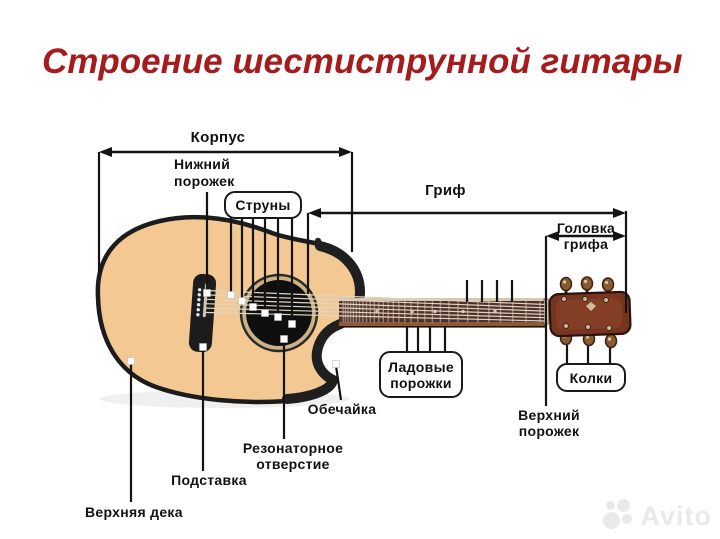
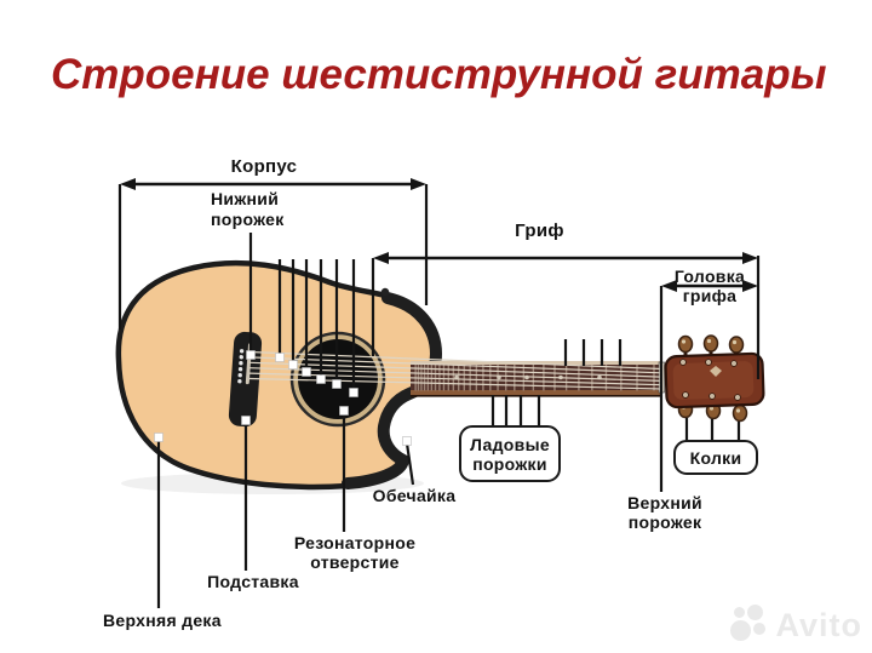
  Строение шестиструнной гитары
  Корпус
  Нижний
  порожек
  Гриф
  Головка
  грифа
  Верхний
  порожек
  Обечайка
  Резонаторное
  отверстие
  Подставка
  Верхняя дека
- Струны
  Ладовые
  порожки
  Колки
